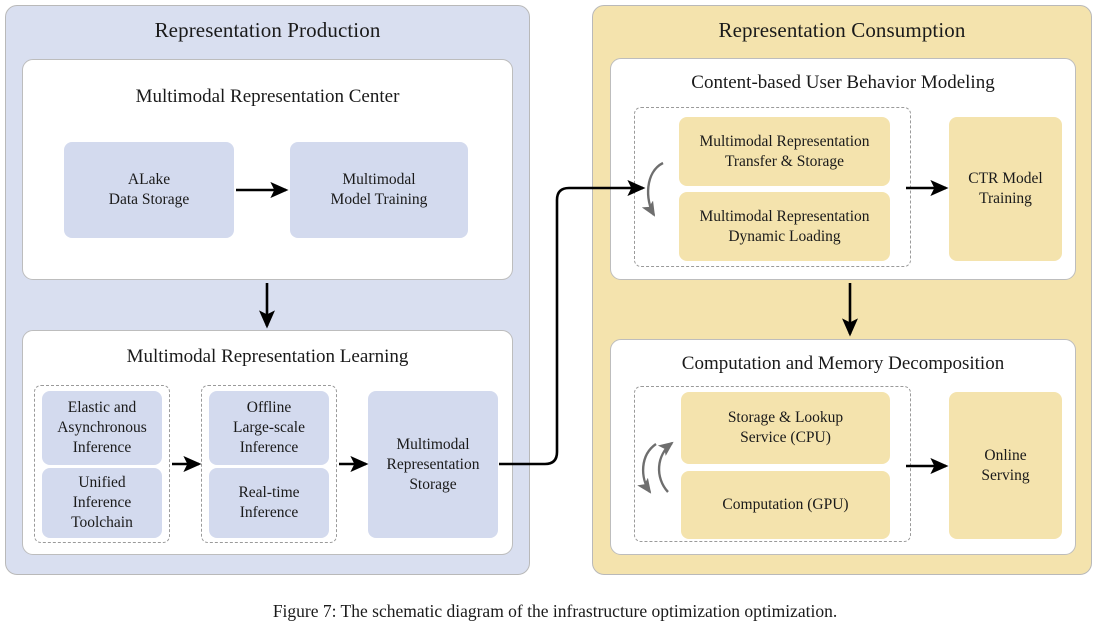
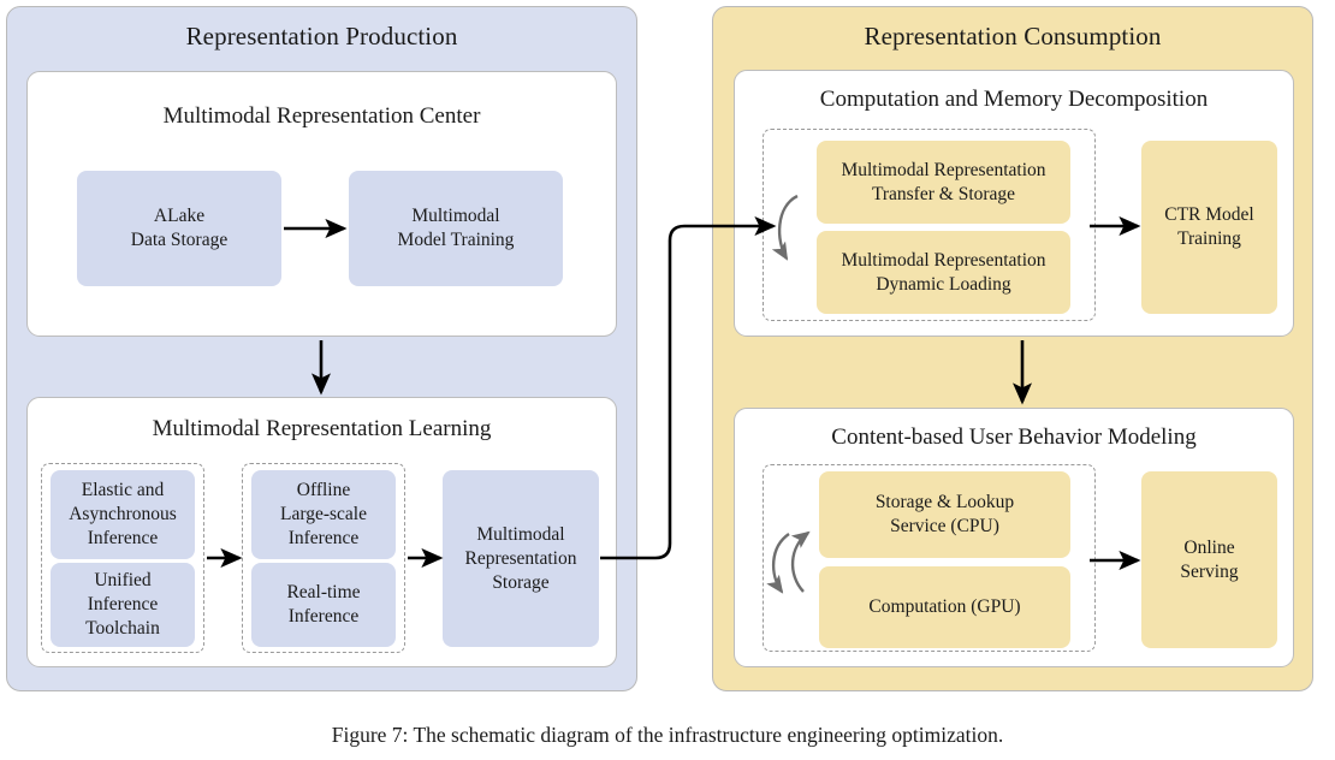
  Representation Production
  Multimodal Representation Center
  ALake
  Data Storage
  Multimodal
  Model Training
  Multimodal Representation Learning
  Elastic and
  Asynchronous
  Inference
  Unified
  Inference
  Toolchain
  Offline
  Large-scale
  Inference
  Real-time
  Inference
  Multimodal
  Representation
  Storage
  Representation Consumption
- Content-based User Behavior Modeling
+ Computation and Memory Decomposition
  Multimodal Representation
  Transfer & Storage
  Multimodal Representation
  Dynamic Loading
  CTR Model
  Training
- Computation and Memory Decomposition
+ Content-based User Behavior Modeling
  Storage & Lookup
  Service (CPU)
  Computation (GPU)
  Online
  Serving
- Figure 7: The schematic diagram of the infrastructure optimization optimization.
+ Figure 7: The schematic diagram of the infrastructure engineering optimization.
